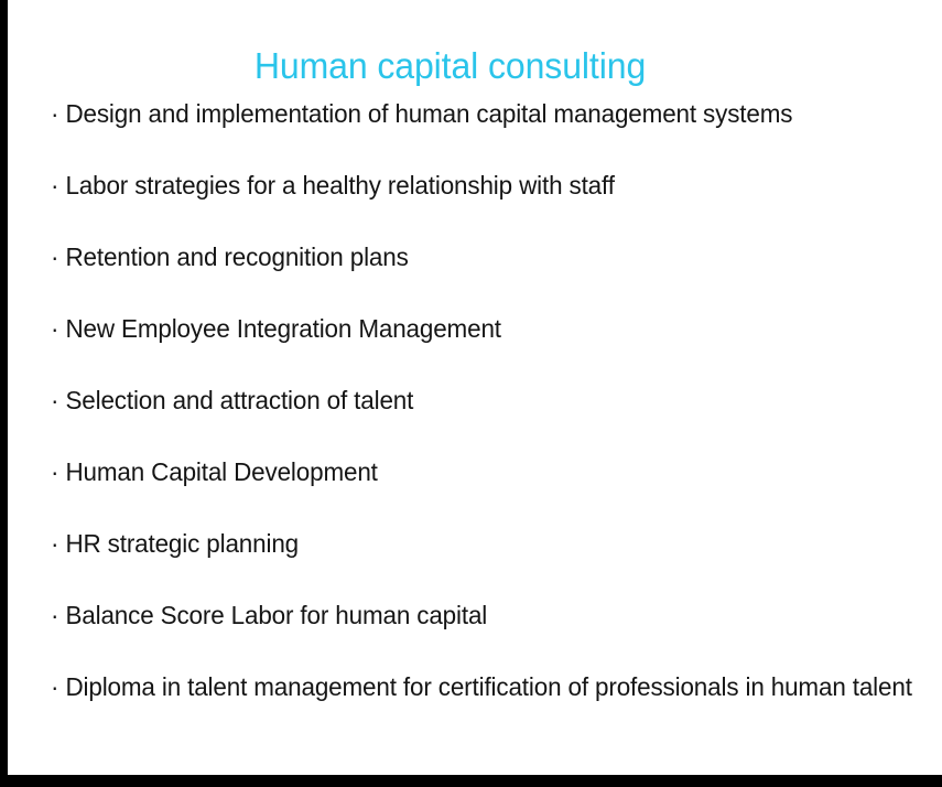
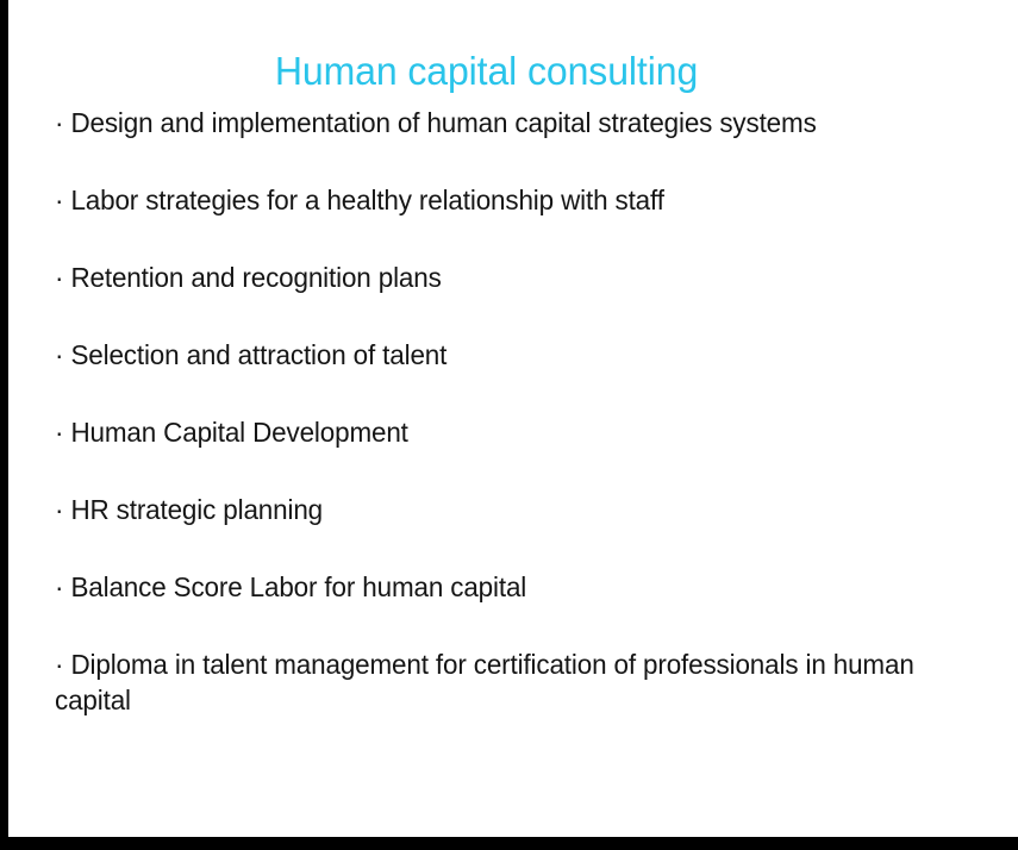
  Human capital consulting
- · Design and implementation of human capital management systems
+ · Design and implementation of human capital strategies systems
  · Labor strategies for a healthy relationship with staff
  · Retention and recognition plans
- · New Employee Integration Management
  · Selection and attraction of talent
  · Human Capital Development
  · HR strategic planning
  · Balance Score Labor for human capital
- · Diploma in talent management for certification of professionals in human talent
+ · Diploma in talent management for certification of professionals in human capital
